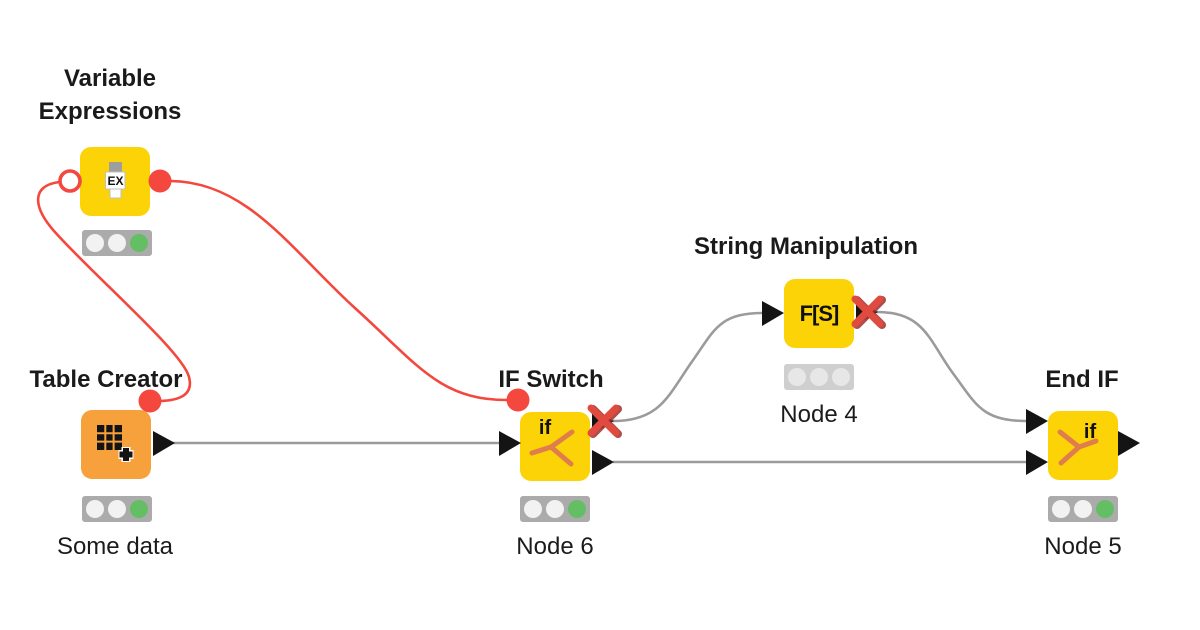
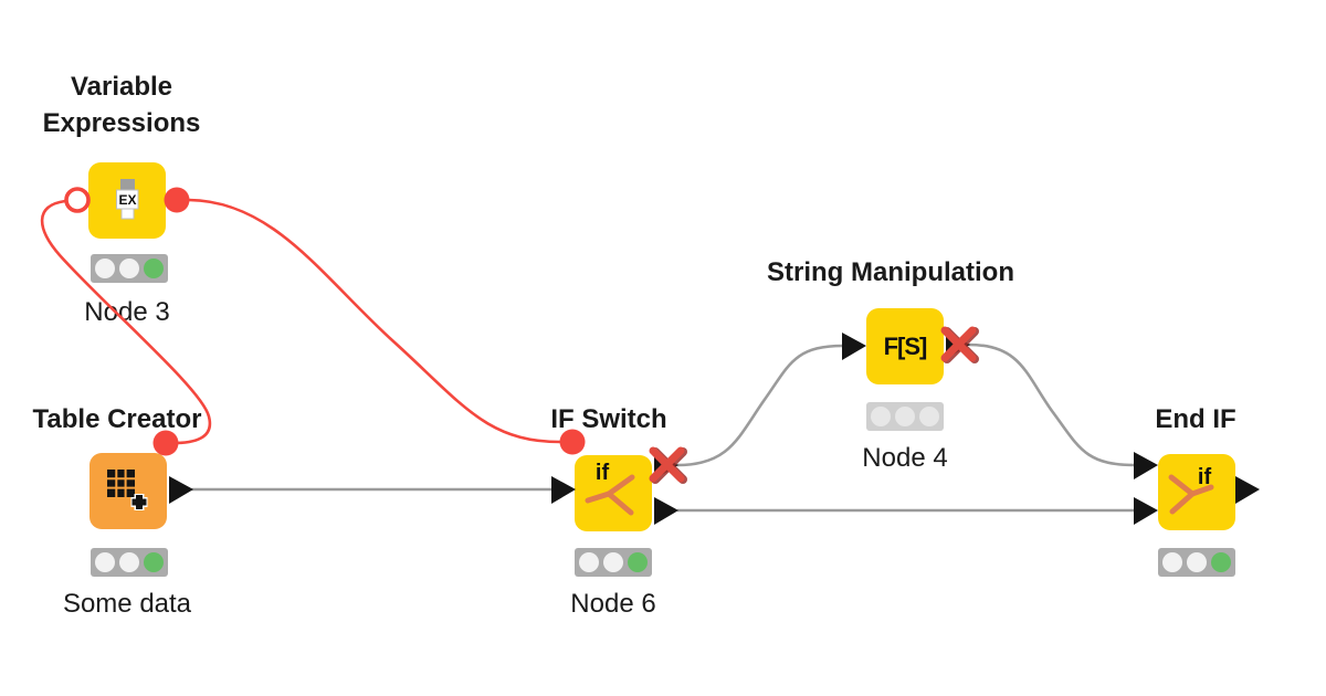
  Variable
  Expressions
  Table Creator
  IF Switch
  String Manipulation
  End IF
+ Node 3
  Some data
  Node 6
  Node 4
- Node 5
  EX
  if
  F[S]
  if
